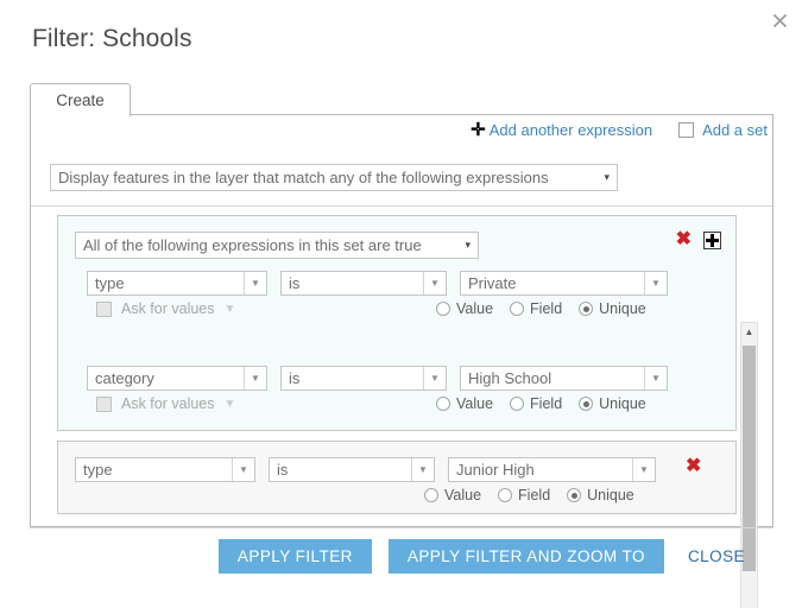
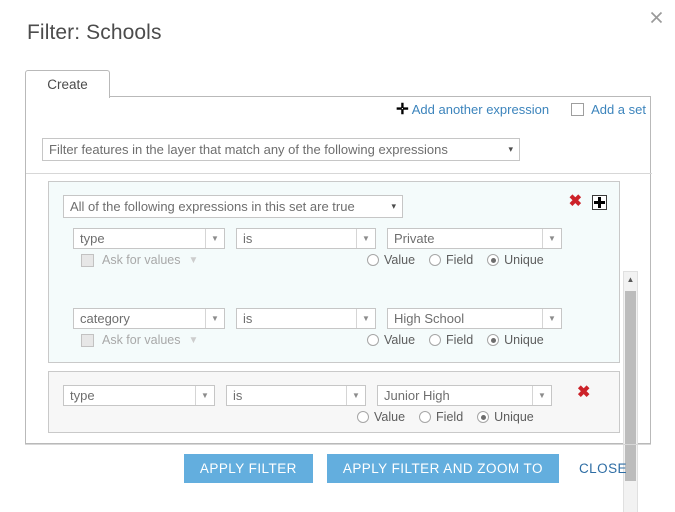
  Filter: Schools
  Create
  ✛
  Add another expression
  Add a set
- Display features in the layer that match any of the following expressions
+ Filter features in the layer that match any of the following expressions
  ▾
  All of the following expressions in this set are true
  ▾
  ✖
  type
  ▼
  is
  ▼
  Private
  ▼
  Value
  Field
  Unique
  Ask for values
  ▼
  category
  ▼
  is
  ▼
  High School
  ▼
  Value
  Field
  Unique
  Ask for values
  ▼
  type
  ▼
  is
  ▼
  Junior High
  ▼
  ✖
  Value
  Field
  Unique
  ▲
  APPLY FILTER
  APPLY FILTER AND ZOOM TO
  CLOSE
